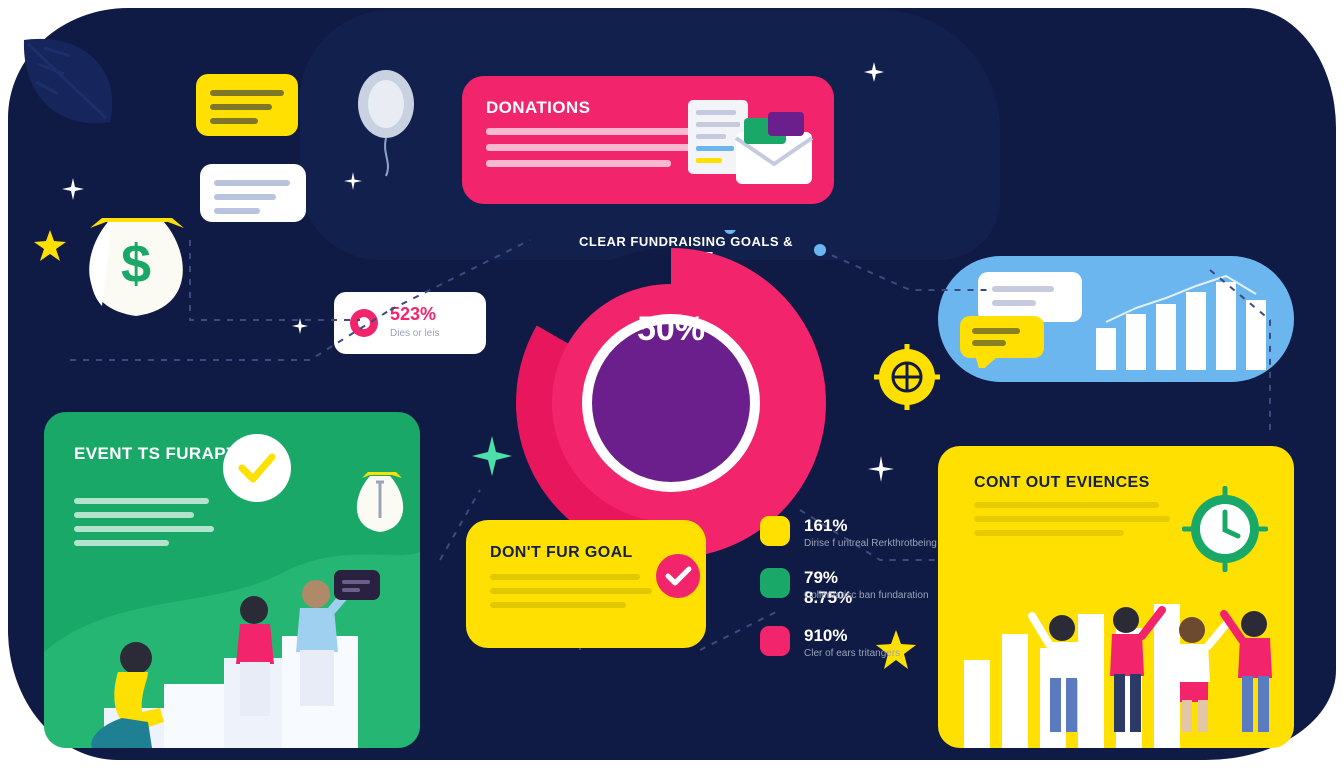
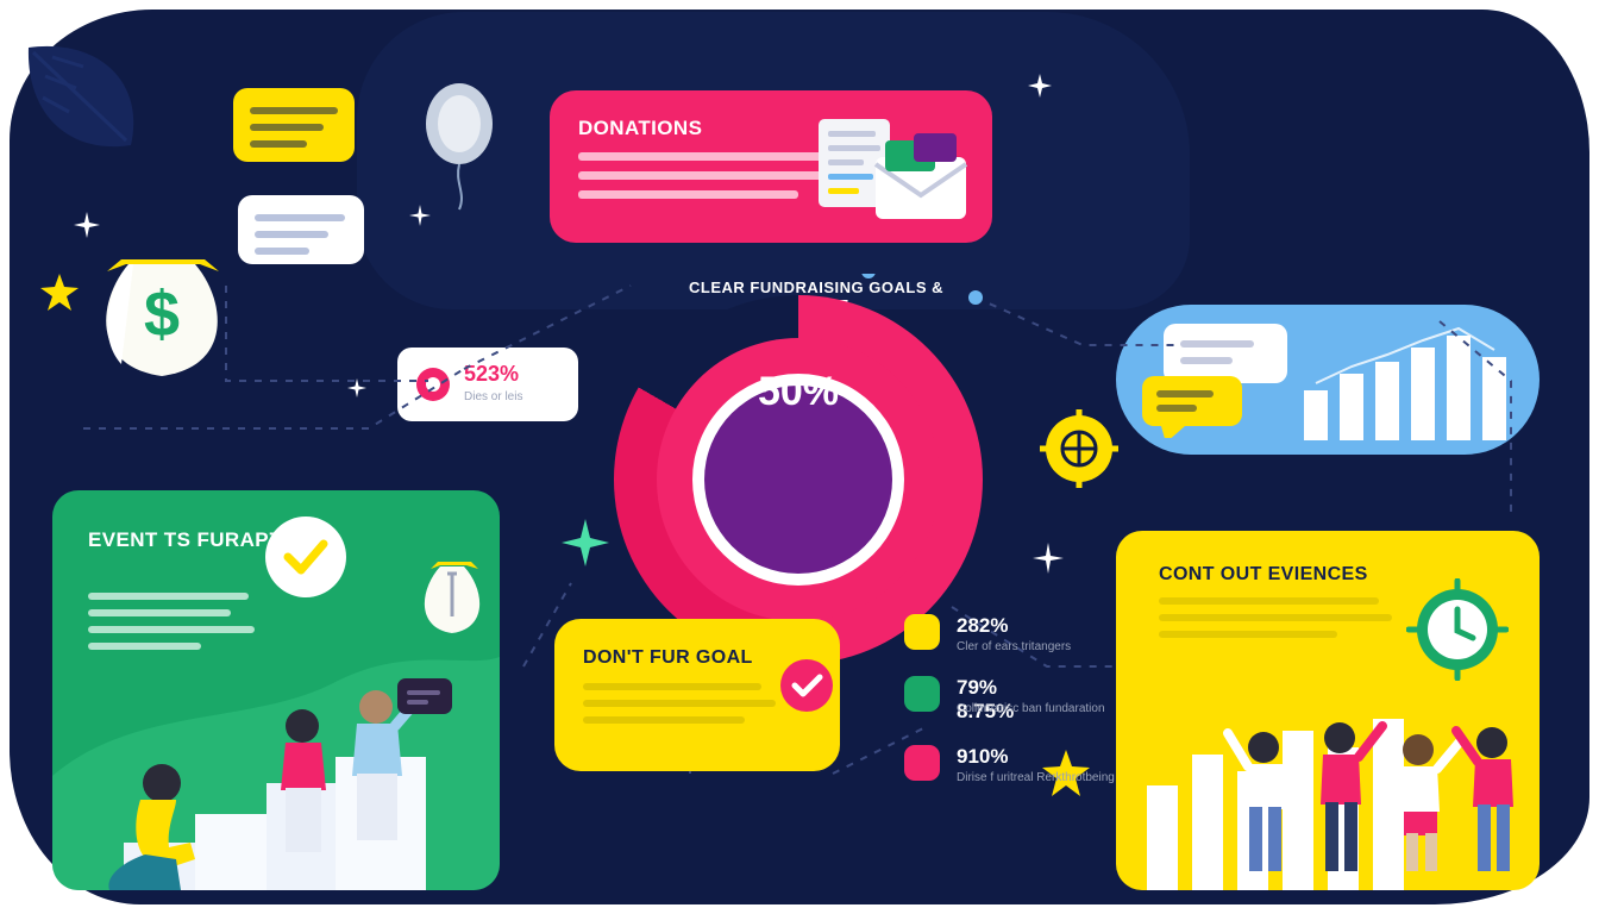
  $
  DONATIONS
  523%
  Dies or leis
  CLEAR FUNDRAISING GOALS &
  50%
  EVENT TS FURAP
  DON'T FUR GOAL
- 161%
+ 282%
- Dirise f uritreal Rerkthrotbeing
+ Cler of ears tritangers
  79% 8.75%
  Collervarisc ban fundaration
  910%
- Cler of ears tritangers
+ Dirise f uritreal Rerkthrotbeing
  CONT OUT EVIENCES
